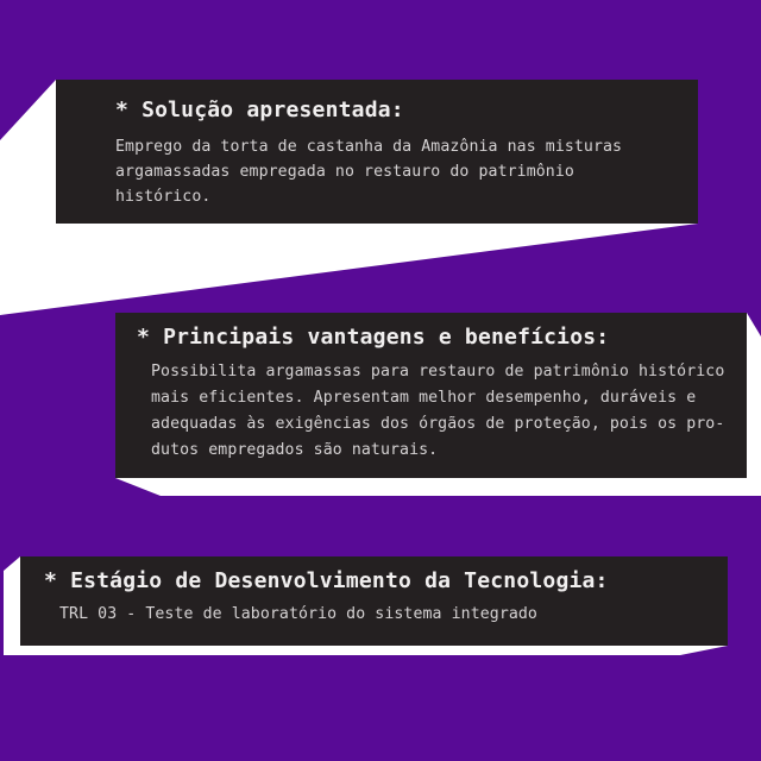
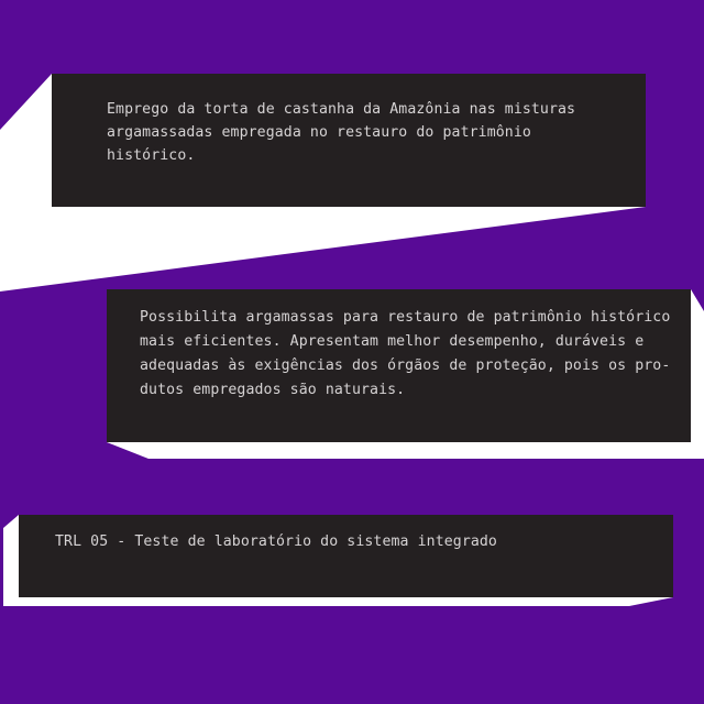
- * Solução apresentada:
  Emprego da torta de castanha da Amazônia nas misturas
  argamassadas empregada no restauro do patrimônio
  histórico.
- * Principais vantagens e benefícios:
  Possibilita argamassas para restauro de patrimônio histórico
  mais eficientes. Apresentam melhor desempenho, duráveis e
  adequadas às exigências dos órgãos de proteção, pois os pro-
  dutos empregados são naturais.
- * Estágio de Desenvolvimento da Tecnologia:
- TRL 03 - Teste de laboratório do sistema integrado
+ TRL 05 - Teste de laboratório do sistema integrado
